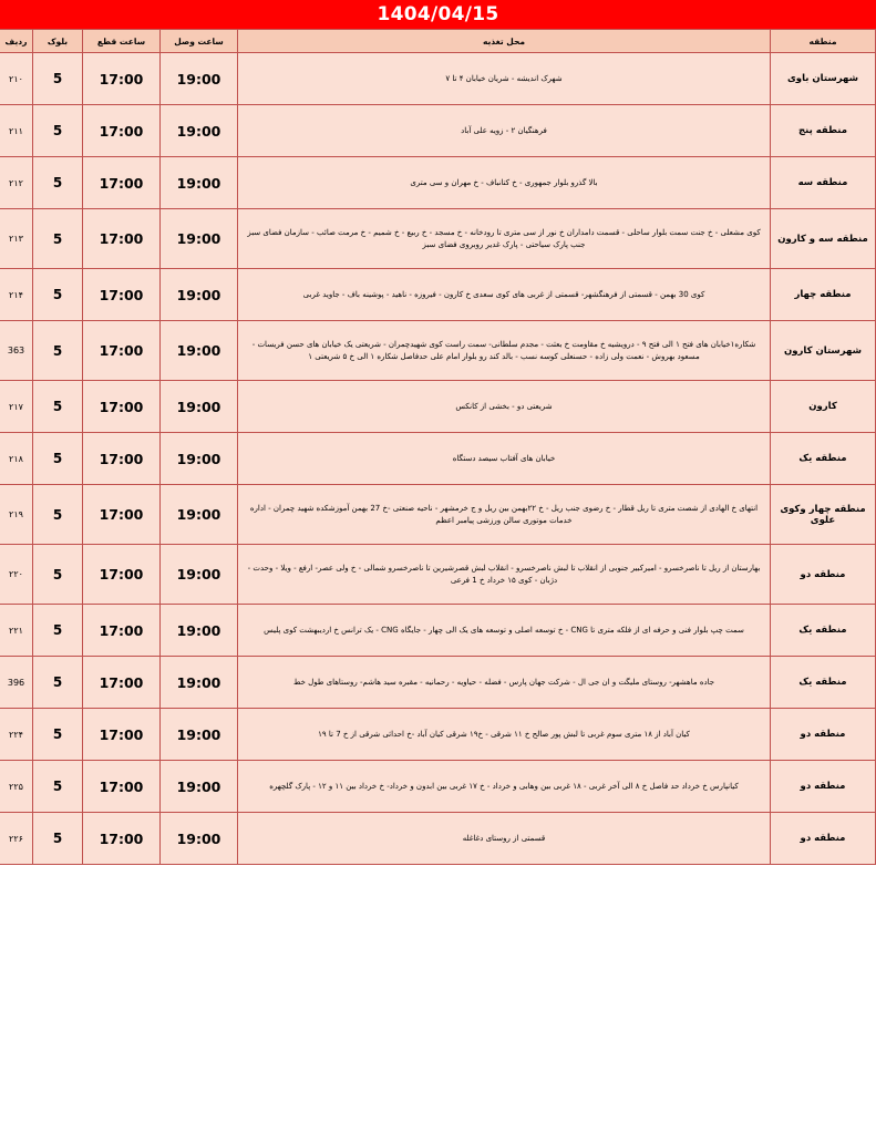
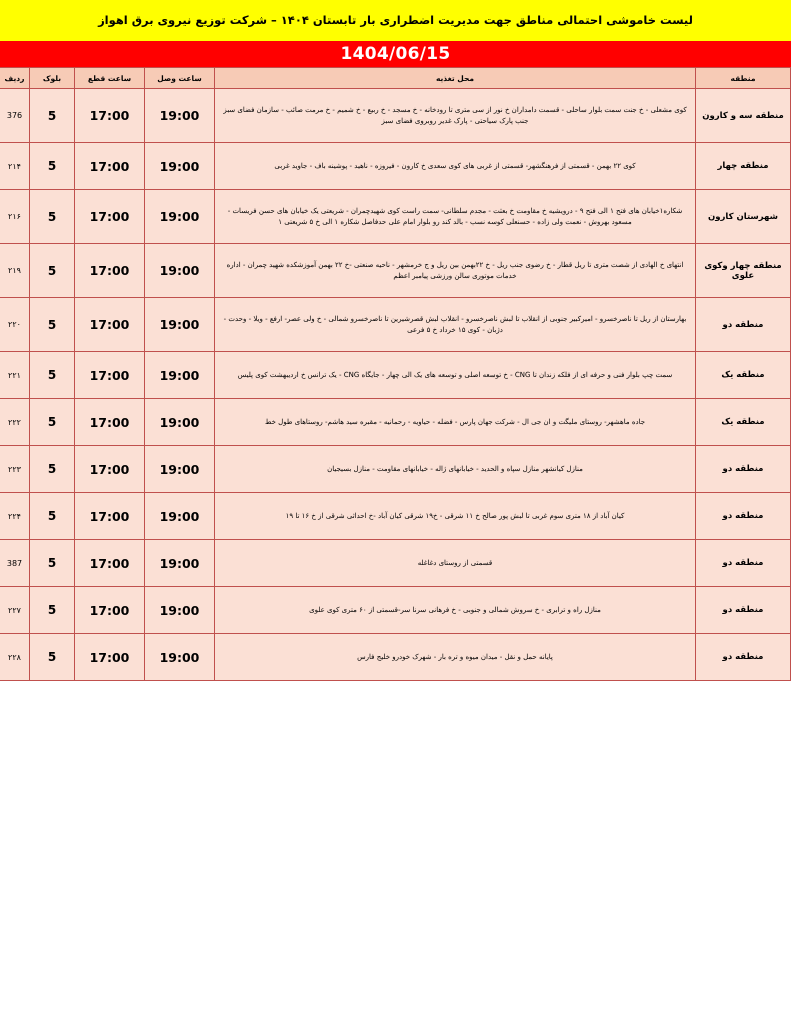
+ لیست خاموشی احتمالی مناطق جهت مدیریت اضطراری بار تابستان ۱۴۰۴ – شرکت توزیع نیروی برق اهواز
- 1404/04/15
+ 1404/06/15
  منطقه	محل تغذیه	ساعت وصل	ساعت قطع	بلوک	ردیف
- شهرستان باوی	شهرک اندیشه - شریان خیابان ۴ تا ۷	19:00	17:00	5	۲۱۰
- منطقه پنج	فرهنگیان ۲ - زویه علی آباد	19:00	17:00	5	۲۱۱
- منطقه سه	بالا گذرو بلوار جمهوری - خ کتانباف - خ مهران و سی متری	19:00	17:00	5	۲۱۲
- منطقه سه و کارون	کوی مشعلی - خ جنت سمت بلوار ساحلی - قسمت دامداران خ نور از سی متری تا رودخانه - خ مسجد - خ ربیع - خ شمیم - خ مرمت صائب - سازمان فضای سبز جنب پارک سیاحتی - پارک غدیر روبروی فضای سبز	19:00	17:00	5	۲۱۳
+ منطقه سه و کارون	کوی مشعلی - خ جنت سمت بلوار ساحلی - قسمت دامداران خ نور از سی متری تا رودخانه - خ مسجد - خ ربیع - خ شمیم - خ مرمت صائب - سازمان فضای سبز جنب پارک سیاحتی - پارک غدیر روبروی فضای سبز	19:00	17:00	5	376
- منطقه چهار	کوی 30 بهمن - قسمتی از فرهنگشهر- قسمتی از غربی های کوی سعدی خ کارون - فیروزه - ناهید - پوشینه باف - جاوید غربی	19:00	17:00	5	۲۱۴
+ منطقه چهار	کوی ۲۲ بهمن - قسمتی از فرهنگشهر- قسمتی از غربی های کوی سعدی خ کارون - فیروزه - ناهید - پوشینه باف - جاوید غربی	19:00	17:00	5	۲۱۴
- شهرستان کارون	شکاره۱خیابان های فتح ۱ الی فتح ۹ - درویشیه خ مقاومت خ بعثت - مجدم سلطانی- سمت راست کوی شهیدچمران - شریعتی یک خیابان های حسن فریسات - مسعود بهروش - نعمت ولی زاده - حسنعلی کوسه نسب - بالد کند رو بلوار امام علی حدفاصل شکاره ۱ الی خ ۵ شریعتی ۱	19:00	17:00	5	363
+ شهرستان کارون	شکاره۱خیابان های فتح ۱ الی فتح ۹ - درویشیه خ مقاومت خ بعثت - مجدم سلطانی- سمت راست کوی شهیدچمران - شریعتی یک خیابان های حسن فریسات - مسعود بهروش - نعمت ولی زاده - حسنعلی کوسه نسب - بالد کند رو بلوار امام علی حدفاصل شکاره ۱ الی خ ۵ شریعتی ۱	19:00	17:00	5	۲۱۶
- کارون	شریعتی دو - بخشی از کانکس	19:00	17:00	5	۲۱۷
- منطقه یک	خیابان های آفتاب سیصد دستگاه	19:00	17:00	5	۲۱۸
- منطقه چهار وکوی علوی	انتهای خ الهادی از شصت متری تا ریل قطار - خ رضوی جنب ریل - خ ۲۲بهمن بین ریل و ج خرمشهر - ناحیه صنعتی -خ 27 بهمن آموزشکده شهید چمران - اداره خدمات موتوری سالن ورزشی پیامبر اعظم	19:00	17:00	5	۲۱۹
+ منطقه چهار وکوی علوی	انتهای خ الهادی از شصت متری تا ریل قطار - خ رضوی جنب ریل - خ ۲۲بهمن بین ریل و ج خرمشهر - ناحیه صنعتی -خ ۲۲ بهمن آموزشکده شهید چمران - اداره خدمات موتوری سالن ورزشی پیامبر اعظم	19:00	17:00	5	۲۱۹
- منطقه دو	بهارستان از ریل تا ناصرخسرو - امیرکبیر جنوبی از انقلاب تا لبش ناصرخسرو - انقلاب لبش قصرشیرین تا ناصرخسرو شمالی - خ ولی عصر- ارفع - ویلا - وحدت - دژبان - کوی ۱۵ خرداد خ 1 فرعی	19:00	17:00	5	۲۲۰
+ منطقه دو	بهارستان از ریل تا ناصرخسرو - امیرکبیر جنوبی از انقلاب تا لبش ناصرخسرو - انقلاب لبش قصرشیرین تا ناصرخسرو شمالی - خ ولی عصر- ارفع - ویلا - وحدت - دژبان - کوی ۱۵ خرداد خ ۵ فرعی	19:00	17:00	5	۲۲۰
- منطقه یک	سمت چپ بلوار فنی و حرفه ای از فلکه متری تا CNG - خ توسعه اصلی و توسعه های یک الی چهار - جایگاه CNG - یک ترانس خ اردیبهشت کوی پلیس	19:00	17:00	5	۲۲۱
+ منطقه یک	سمت چپ بلوار فنی و حرفه ای از فلکه زندان تا CNG - خ توسعه اصلی و توسعه های یک الی چهار - جایگاه CNG - یک ترانس خ اردیبهشت کوی پلیس	19:00	17:00	5	۲۲۱
- منطقه یک	جاده ماهشهر- روستای ملیگت و ان جی ال - شرکت جهان پارس - فضله - حیاویه - رحمانیه - مقبره سید هاشم- روستاهای طول خط	19:00	17:00	5	396
+ منطقه یک	جاده ماهشهر- روستای ملیگت و ان جی ال - شرکت جهان پارس - فضله - حیاویه - رحمانیه - مقبره سید هاشم- روستاهای طول خط	19:00	17:00	5	۲۲۲
+ منطقه دو	منازل کیانشهر منازل سپاه و الحدید - خیابانهای ژاله - خیابانهای مقاومت - منازل بسیجیان	19:00	17:00	5	۲۲۳
- منطقه دو	کیان آباد از ۱۸ متری سوم غربی تا لبش پور صالح خ ۱۱ شرقی - خ۱۹ شرقی کیان آباد -خ احداثی شرقی از خ 7 تا ۱۹	19:00	17:00	5	۲۲۴
+ منطقه دو	کیان آباد از ۱۸ متری سوم غربی تا لبش پور صالح خ ۱۱ شرقی - خ۱۹ شرقی کیان آباد -خ احداثی شرقی از خ ۱۶ تا ۱۹	19:00	17:00	5	۲۲۴
- منطقه دو	کیانپارس خ خرداد حد فاصل خ ۸ الی آخر غربی - ۱۸ غربی بین وهابی و خرداد - خ ۱۷ غربی بین ابدون و خرداد- خ خرداد بین ۱۱ و ۱۲ - پارک گلچهره	19:00	17:00	5	۲۲۵
- منطقه دو	قسمتی از روستای دغاغله	19:00	17:00	5	۲۲۶
+ منطقه دو	قسمتی از روستای دغاغله	19:00	17:00	5	387
+ منطقه دو	منازل راه و ترابری - خ سروش شمالی و جنوبی - خ فرهانی سرنا سر-قسمتی از ۶۰ متری کوی علوی	19:00	17:00	5	۲۲۷
+ منطقه دو	پایانه حمل و نقل - میدان میوه و تره بار - شهرک خودرو خلیج فارس	19:00	17:00	5	۲۲۸
